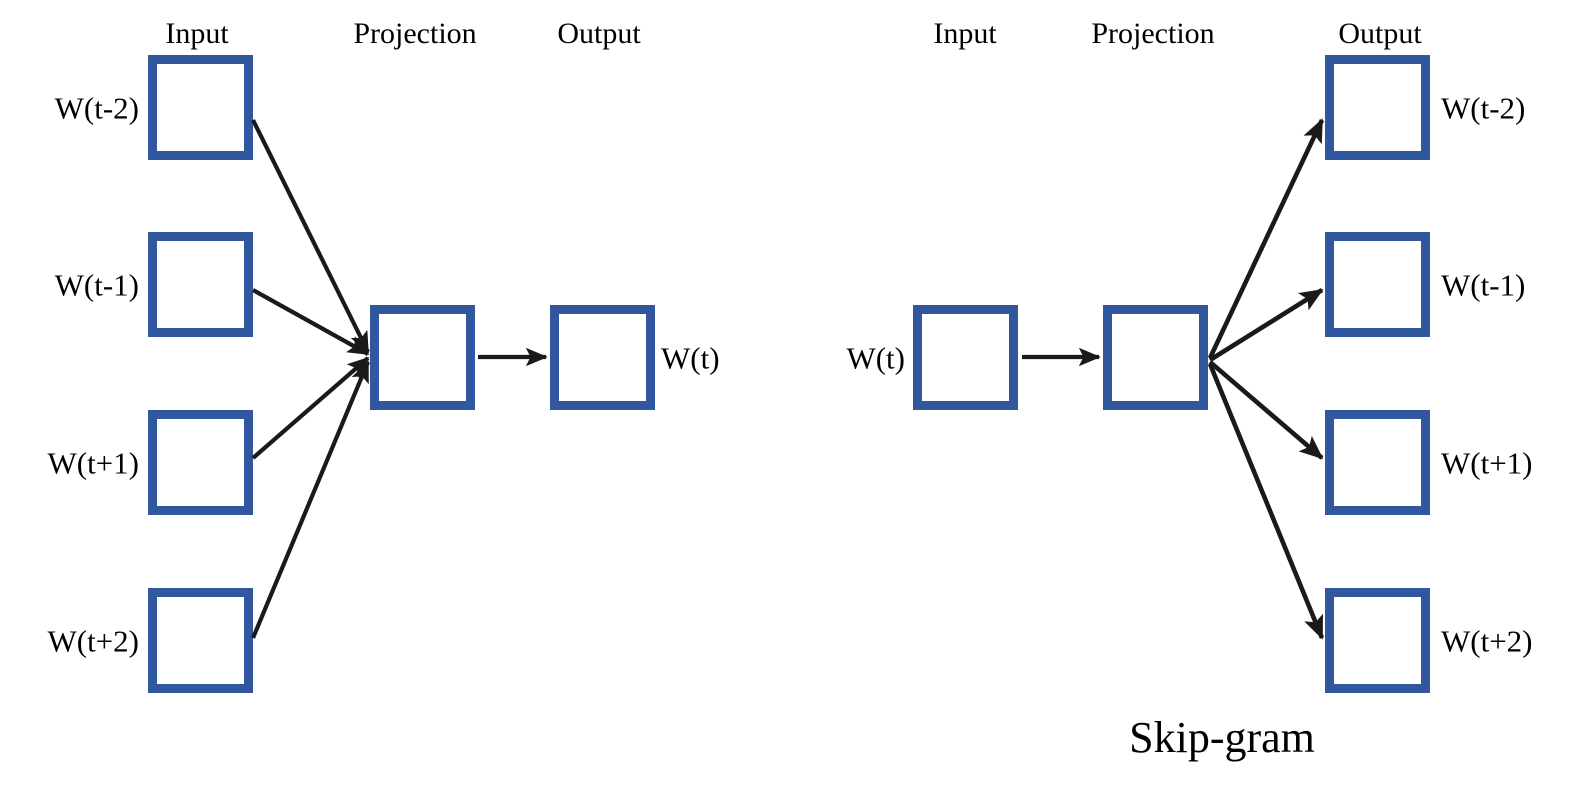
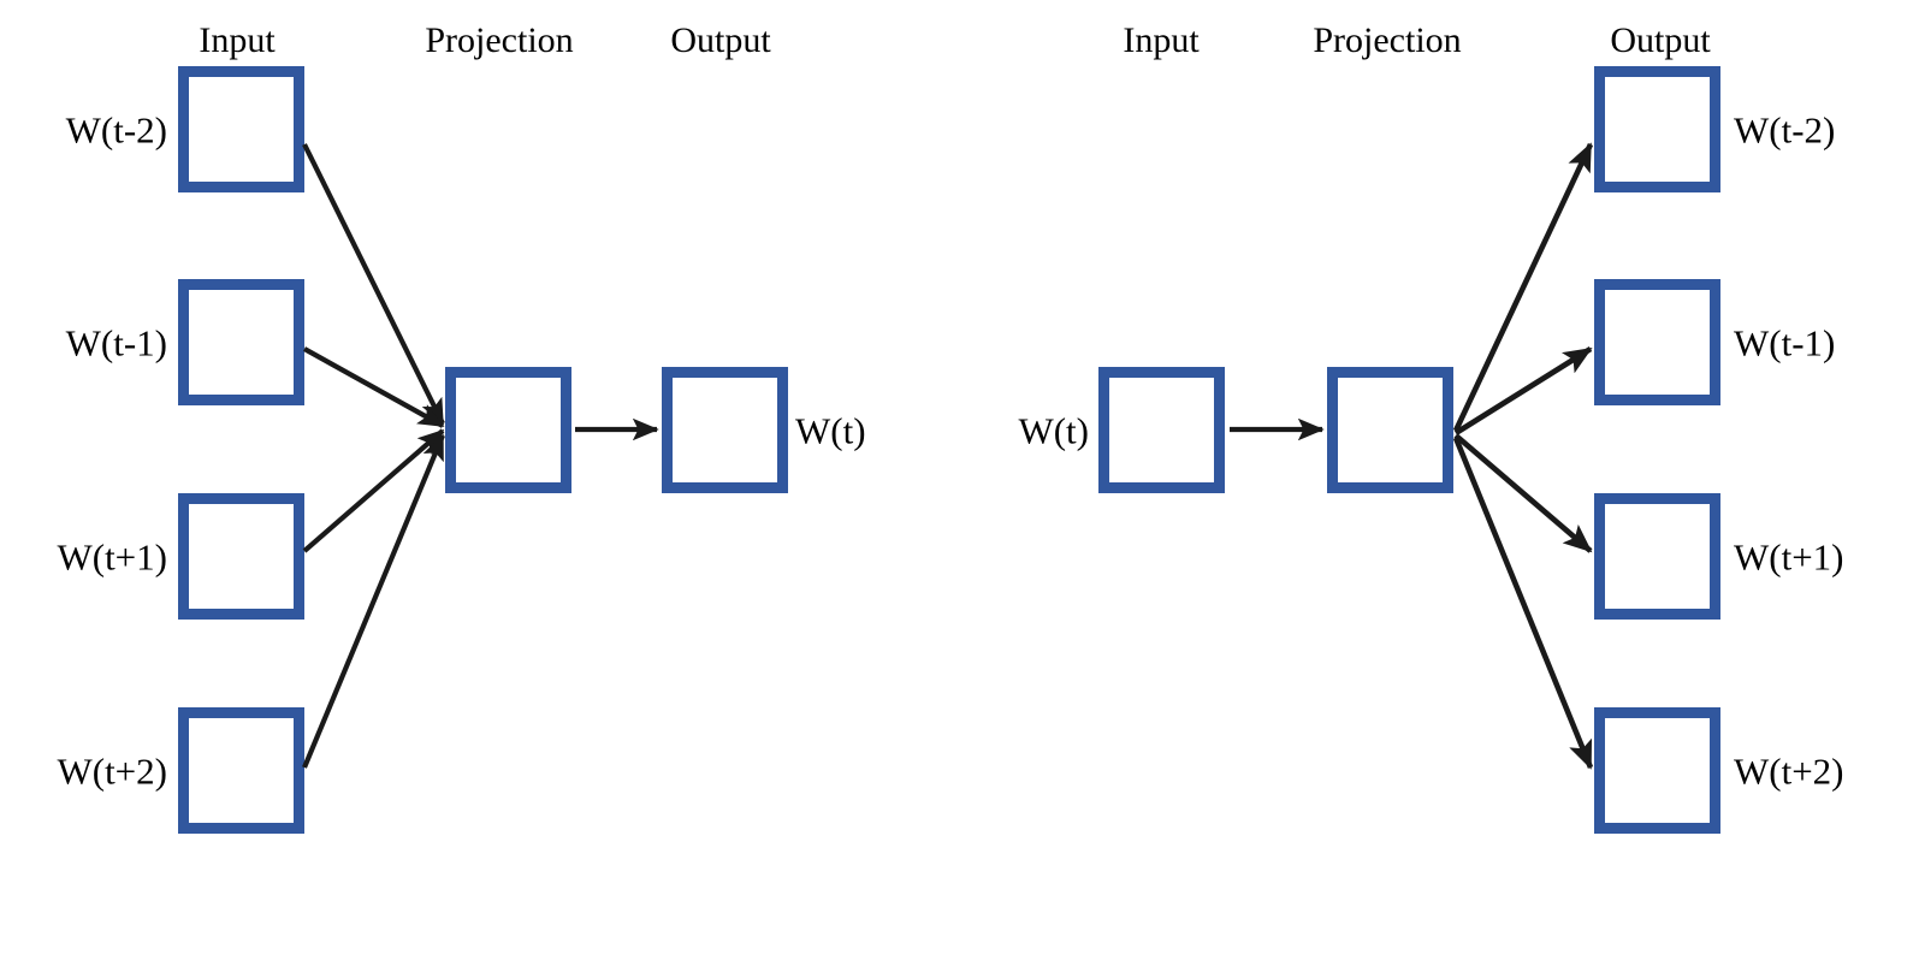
  Input
  Projection
  Output
  W(t-2)
  W(t-1)
  W(t+1)
  W(t+2)
  W(t)
  Input
  Projection
  Output
  W(t)
  W(t-2)
  W(t-1)
  W(t+1)
  W(t+2)
- Skip-gram
